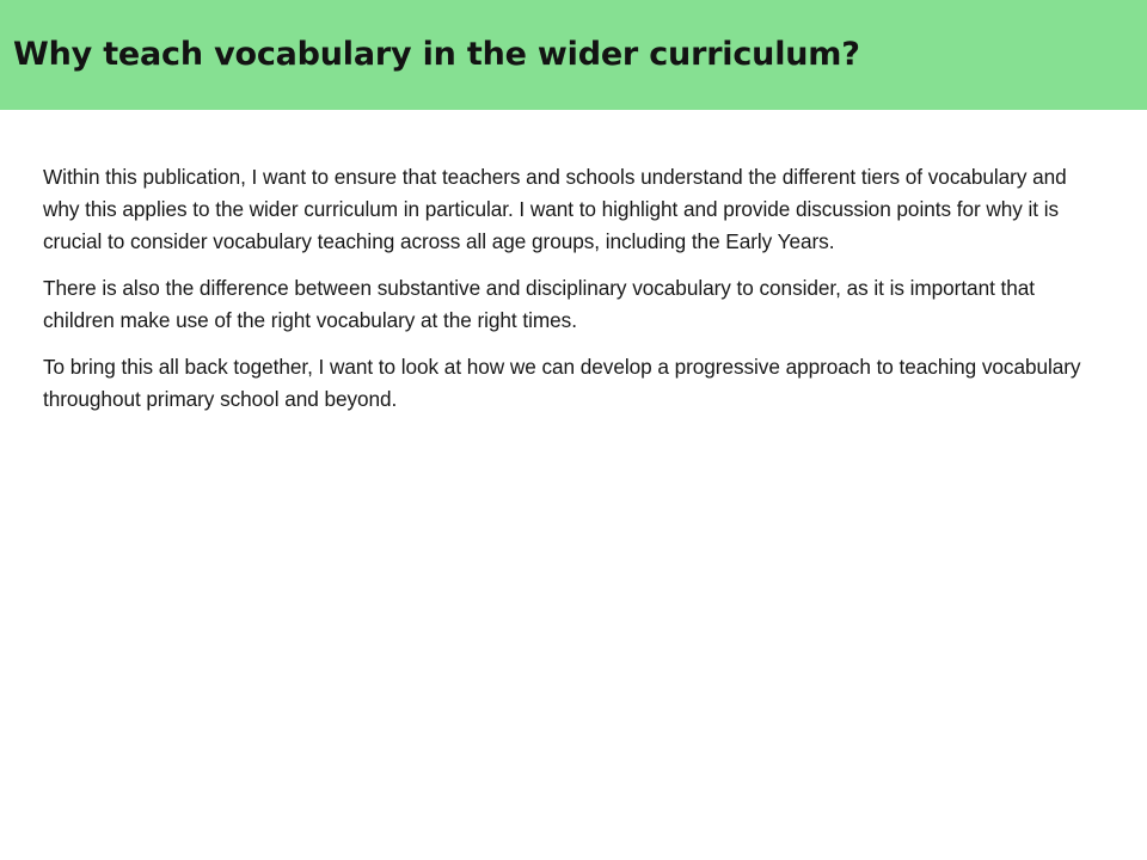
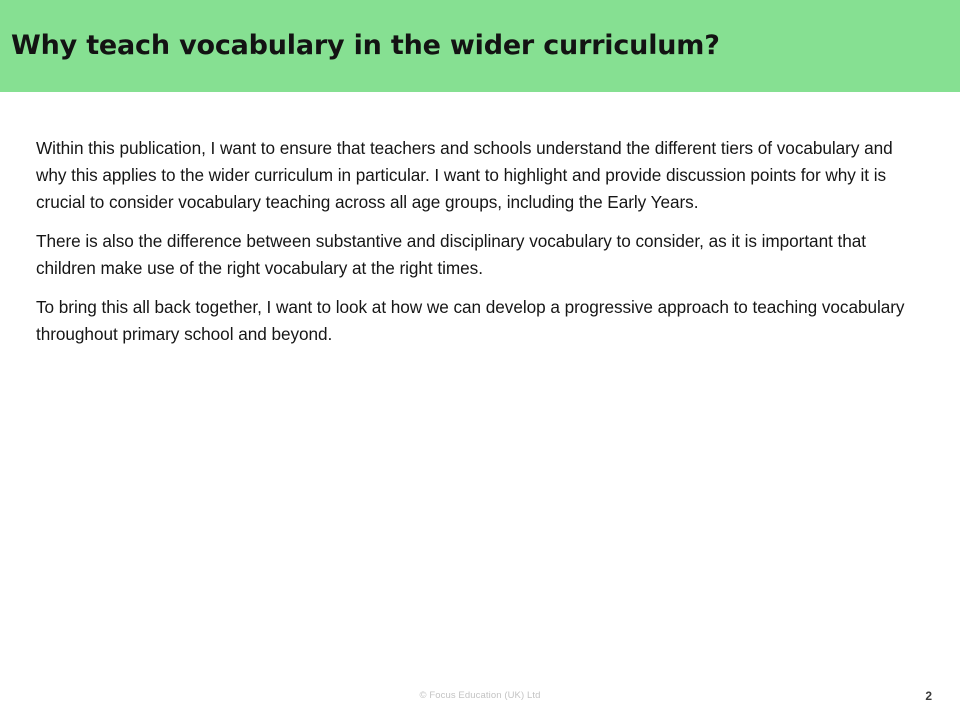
  Why teach vocabulary in the wider curriculum?
  Within this publication, I want to ensure that teachers and schools understand the different tiers of vocabulary and why this applies to the wider curriculum in particular. I want to highlight and provide discussion points for why it is crucial to consider vocabulary teaching across all age groups, including the Early Years.
  There is also the difference between substantive and disciplinary vocabulary to consider, as it is important that children make use of the right vocabulary at the right times.
  To bring this all back together, I want to look at how we can develop a progressive approach to teaching vocabulary throughout primary school and beyond.
+ © Focus Education (UK) Ltd
+ 2
